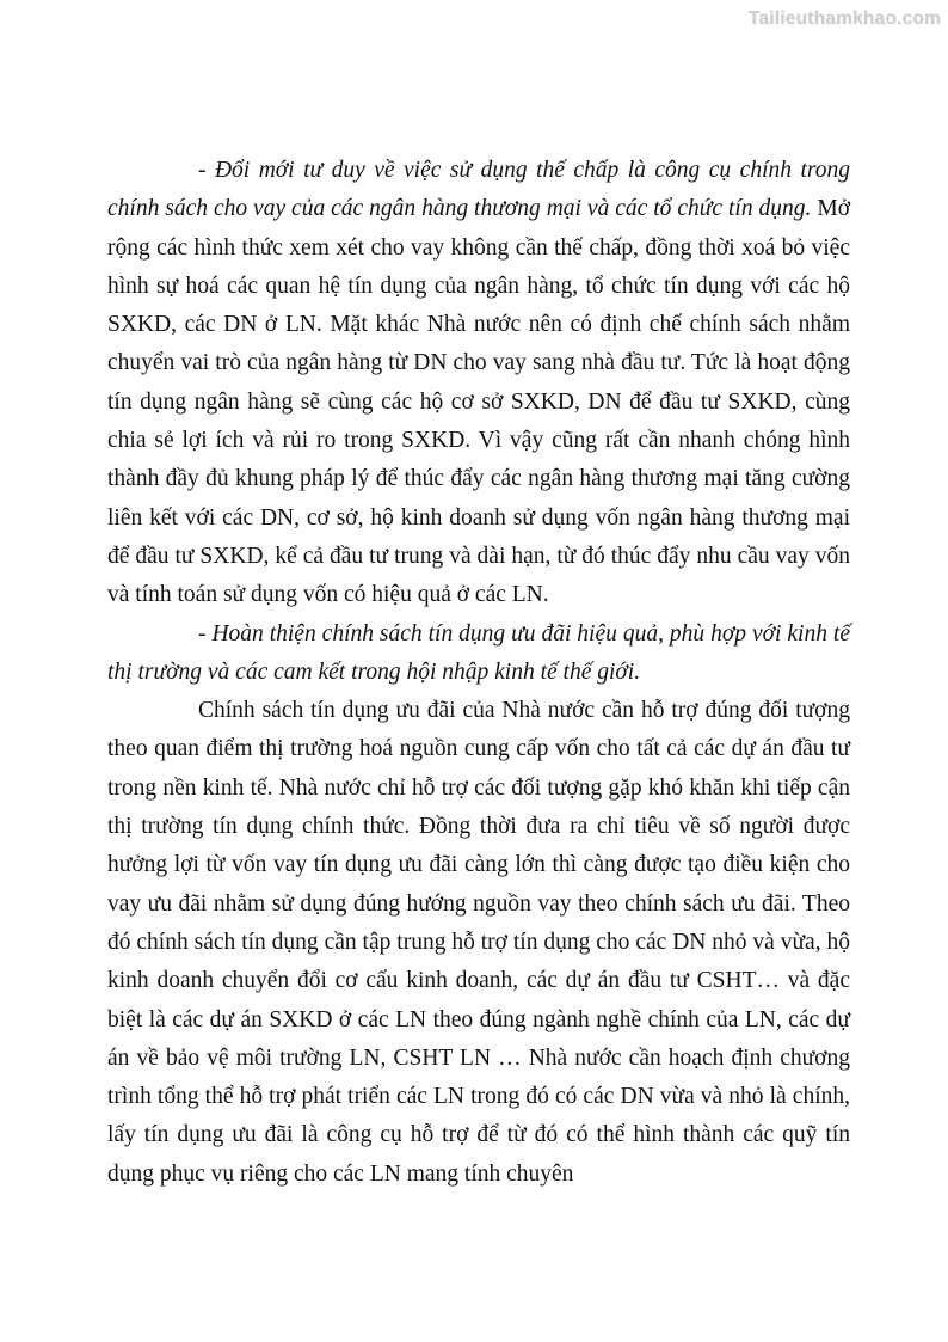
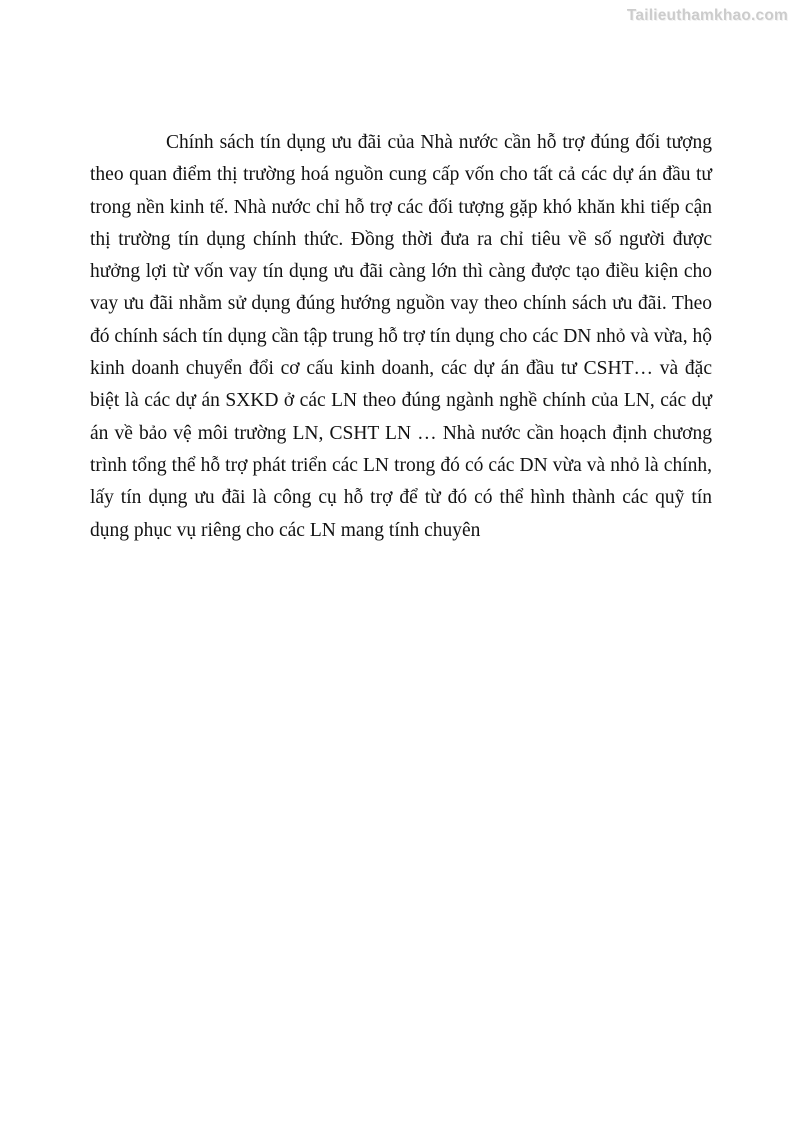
  Tailieuthamkhao.com
- - Đổi mới tư duy về việc sử dụng thế chấp là công cụ chính trong chính sách cho vay của các ngân hàng thương mại và các tổ chức tín dụng. Mở rộng các hình thức xem xét cho vay không cần thế chấp, đồng thời xoá bỏ việc hình sự hoá các quan hệ tín dụng của ngân hàng, tổ chức tín dụng với các hộ SXKD, các DN ở LN. Mặt khác Nhà nước nên có định chế chính sách nhằm chuyển vai trò của ngân hàng từ DN cho vay sang nhà đầu tư. Tức là hoạt động tín dụng ngân hàng sẽ cùng các hộ cơ sở SXKD, DN để đầu tư SXKD, cùng chia sẻ lợi ích và rủi ro trong SXKD. Vì vậy cũng rất cần nhanh chóng hình thành đầy đủ khung pháp lý để thúc đẩy các ngân hàng thương mại tăng cường liên kết với các DN, cơ sở, hộ kinh doanh sử dụng vốn ngân hàng thương mại để đầu tư SXKD, kể cả đầu tư trung và dài hạn, từ đó thúc đẩy nhu cầu vay vốn và tính toán sử dụng vốn có hiệu quả ở các LN.
- - Hoàn thiện chính sách tín dụng ưu đãi hiệu quả, phù hợp với kinh tế thị trường và các cam kết trong hội nhập kinh tế thế giới.
  Chính sách tín dụng ưu đãi của Nhà nước cần hỗ trợ đúng đối tượng theo quan điểm thị trường hoá nguồn cung cấp vốn cho tất cả các dự án đầu tư trong nền kinh tế. Nhà nước chỉ hỗ trợ các đối tượng gặp khó khăn khi tiếp cận thị trường tín dụng chính thức. Đồng thời đưa ra chỉ tiêu về số người được hưởng lợi từ vốn vay tín dụng ưu đãi càng lớn thì càng được tạo điều kiện cho vay ưu đãi nhằm sử dụng đúng hướng nguồn vay theo chính sách ưu đãi. Theo đó chính sách tín dụng cần tập trung hỗ trợ tín dụng cho các DN nhỏ và vừa, hộ kinh doanh chuyển đổi cơ cấu kinh doanh, các dự án đầu tư CSHT… và đặc biệt là các dự án SXKD ở các LN theo đúng ngành nghề chính của LN, các dự án về bảo vệ môi trường LN, CSHT LN … Nhà nước cần hoạch định chương trình tổng thể hỗ trợ phát triển các LN trong đó có các DN vừa và nhỏ là chính, lấy tín dụng ưu đãi là công cụ hỗ trợ để từ đó có thể hình thành các quỹ tín dụng phục vụ riêng cho các LN mang tính chuyên
